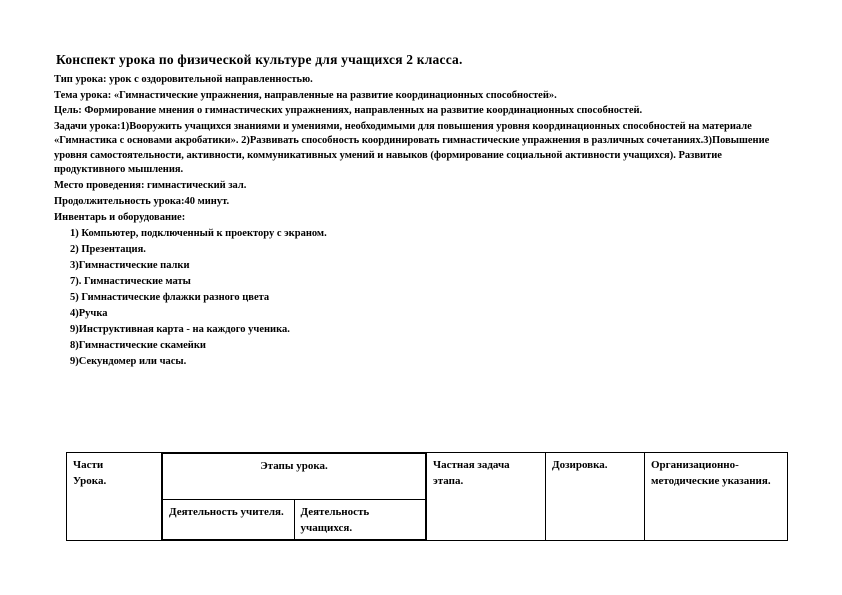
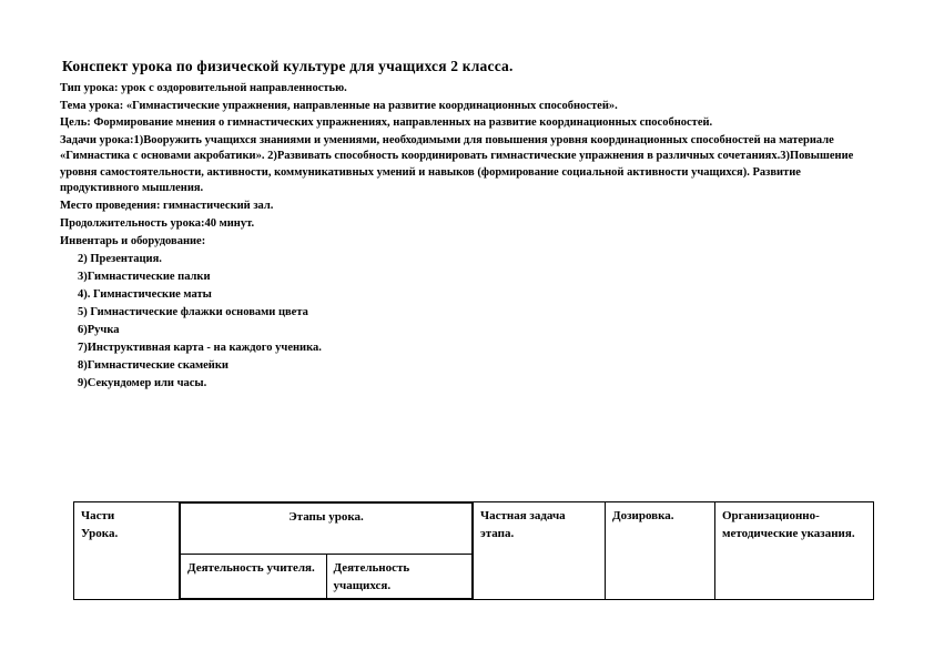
  Конспект урока по физической культуре для учащихся 2 класса.
  Тип урока: урок с оздоровительной направленностью.
  Тема урока: «Гимнастические упражнения, направленные на развитие координационных способностей».
  Цель: Формирование мнения о гимнастических упражнениях, направленных на развитие координационных способностей.
  Задачи урока:1)Вооружить учащихся знаниями и умениями, необходимыми для повышения уровня координационных способностей на материале «Гимнастика с основами акробатики». 2)Развивать способность координировать гимнастические упражнения в различных сочетаниях.3)Повышение уровня самостоятельности, активности, коммуникативных умений и навыков (формирование социальной активности учащихся). Развитие продуктивного мышления.
  Место проведения: гимнастический зал.
  Продолжительность урока:40 минут.
  Инвентарь и оборудование:
- 1) Компьютер, подключенный к проектору с экраном.
  2) Презентация.
  3)Гимнастические палки
- 7). Гимнастические маты
+ 4). Гимнастические маты
- 5) Гимнастические флажки разного цвета
+ 5) Гимнастические флажки основами цвета
- 4)Ручка
+ 6)Ручка
- 9)Инструктивная карта - на каждого ученика.
+ 7)Инструктивная карта - на каждого ученика.
  8)Гимнастические скамейки
  9)Секундомер или часы.
  Части Урока.
  Этапы урока.
  Деятельность учителя.	Деятельность учащихся.
  		Частная задача этапа.	Дозировка.	Организационно-методические указания.
